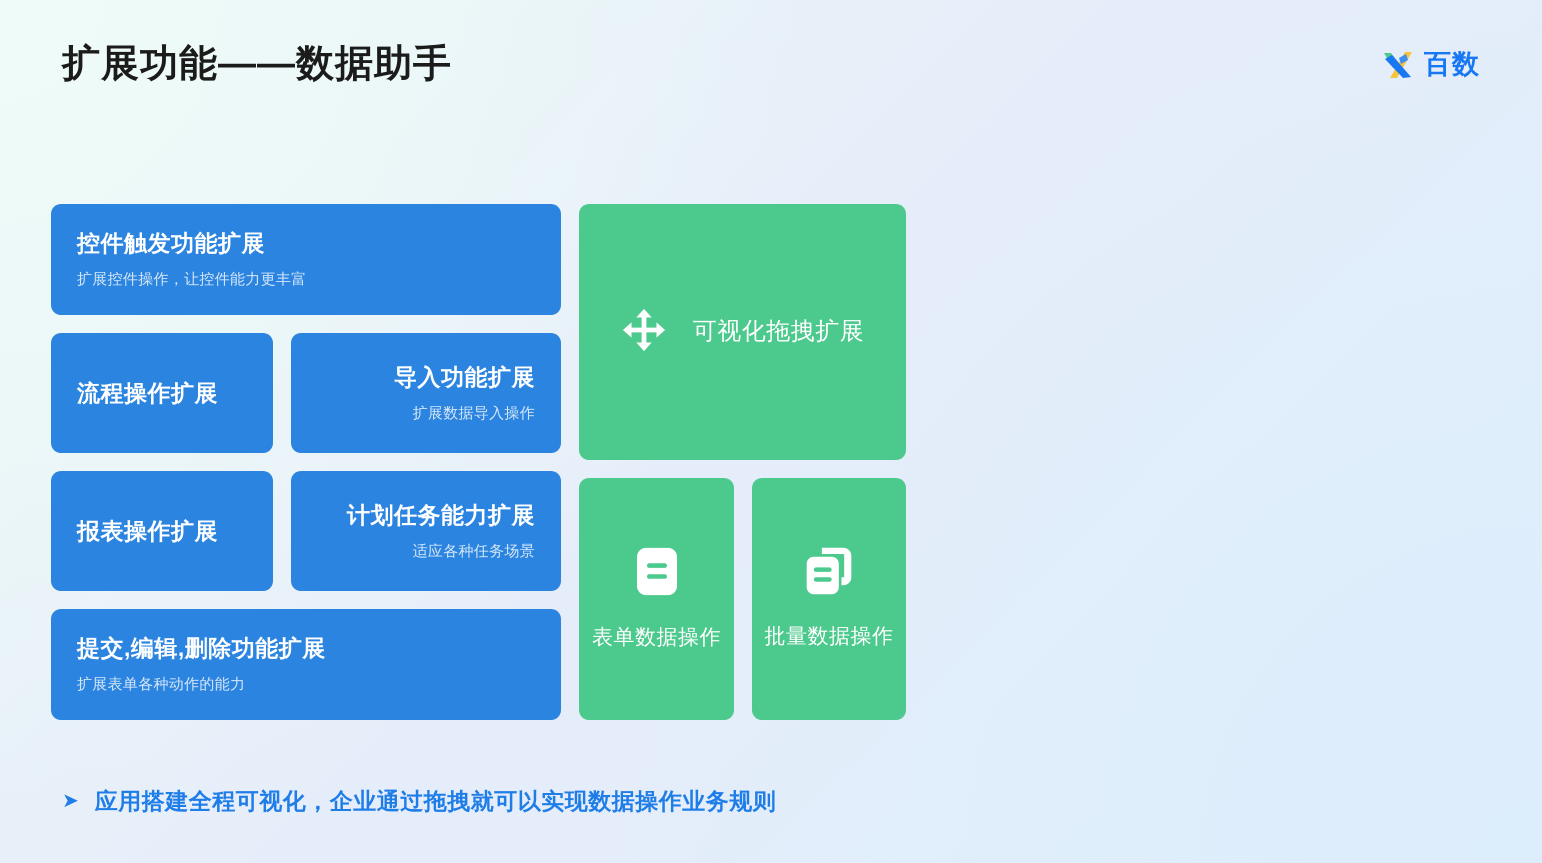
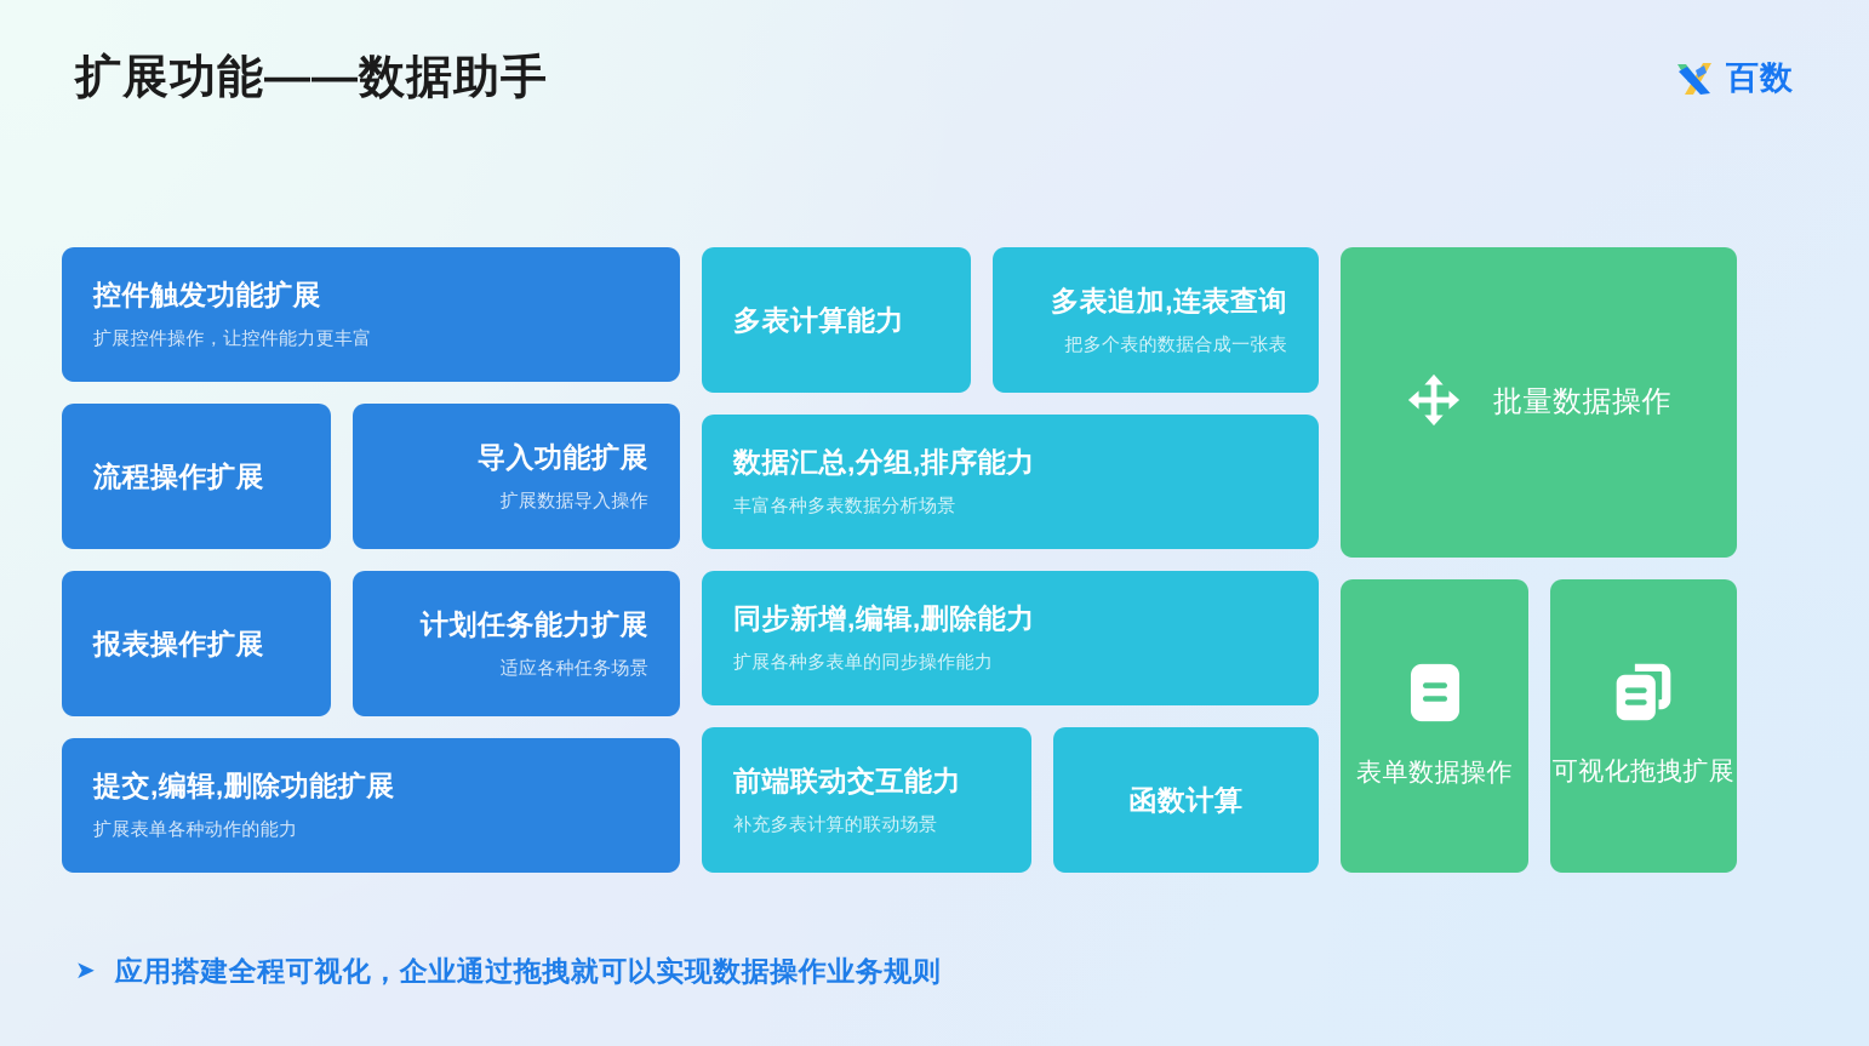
  扩展功能——数据助手
  百数
  控件触发功能扩展
  扩展控件操作，让控件能力更丰富
  流程操作扩展
  导入功能扩展
  扩展数据导入操作
  报表操作扩展
  计划任务能力扩展
  适应各种任务场景
  提交,编辑,删除功能扩展
  扩展表单各种动作的能力
+ 多表计算能力
+ 多表追加,连表查询
+ 把多个表的数据合成一张表
+ 数据汇总,分组,排序能力
+ 丰富各种多表数据分析场景
+ 同步新增,编辑,删除能力
+ 扩展各种多表单的同步操作能力
+ 前端联动交互能力
+ 补充多表计算的联动场景
+ 函数计算
- 可视化拖拽扩展
+ 批量数据操作
  表单数据操作
- 批量数据操作
+ 可视化拖拽扩展
  ➤
  应用搭建全程可视化，企业通过拖拽就可以实现数据操作业务规则
